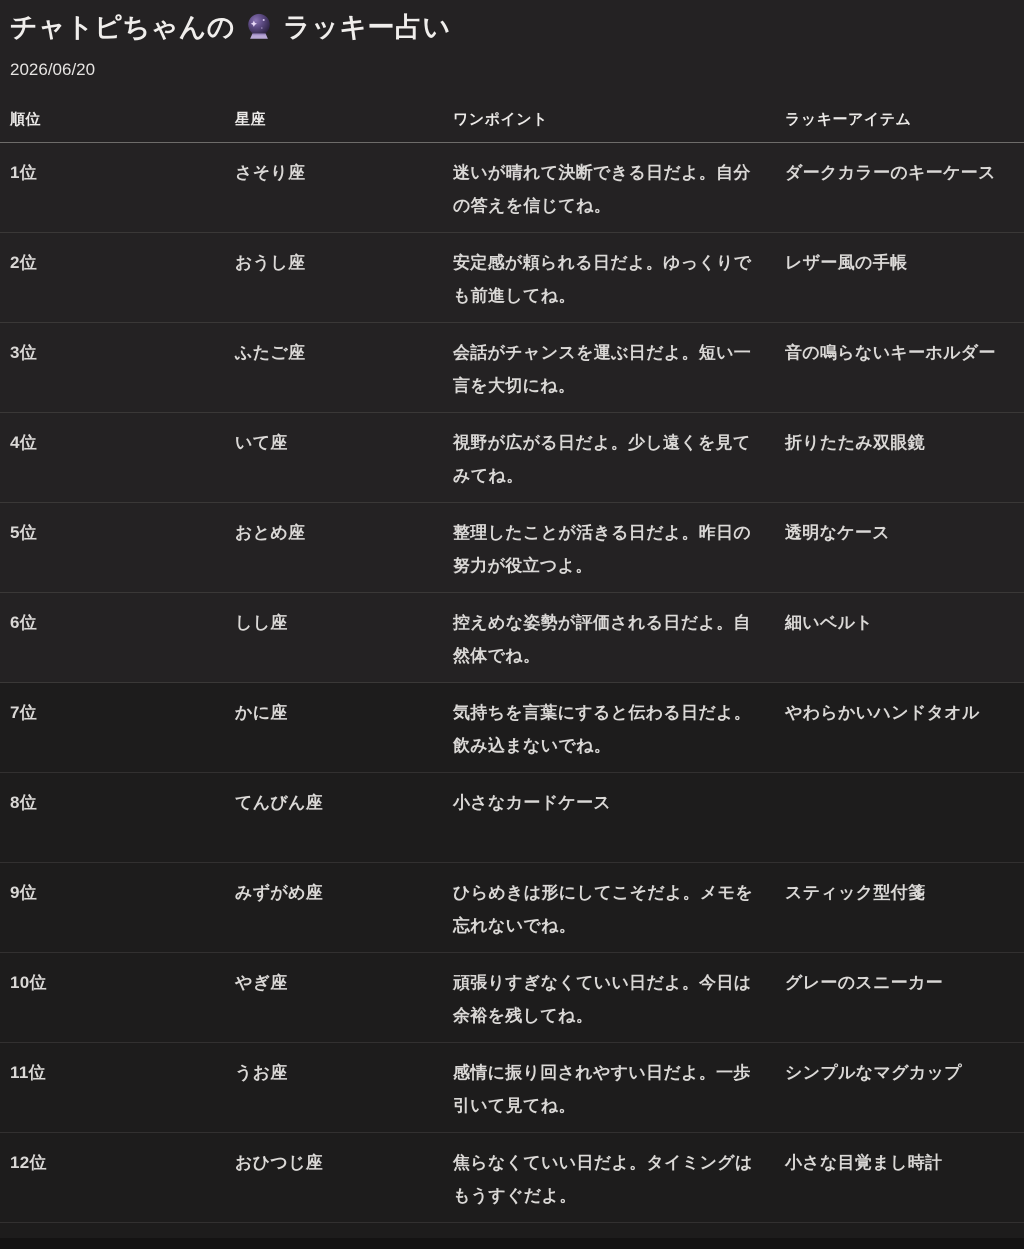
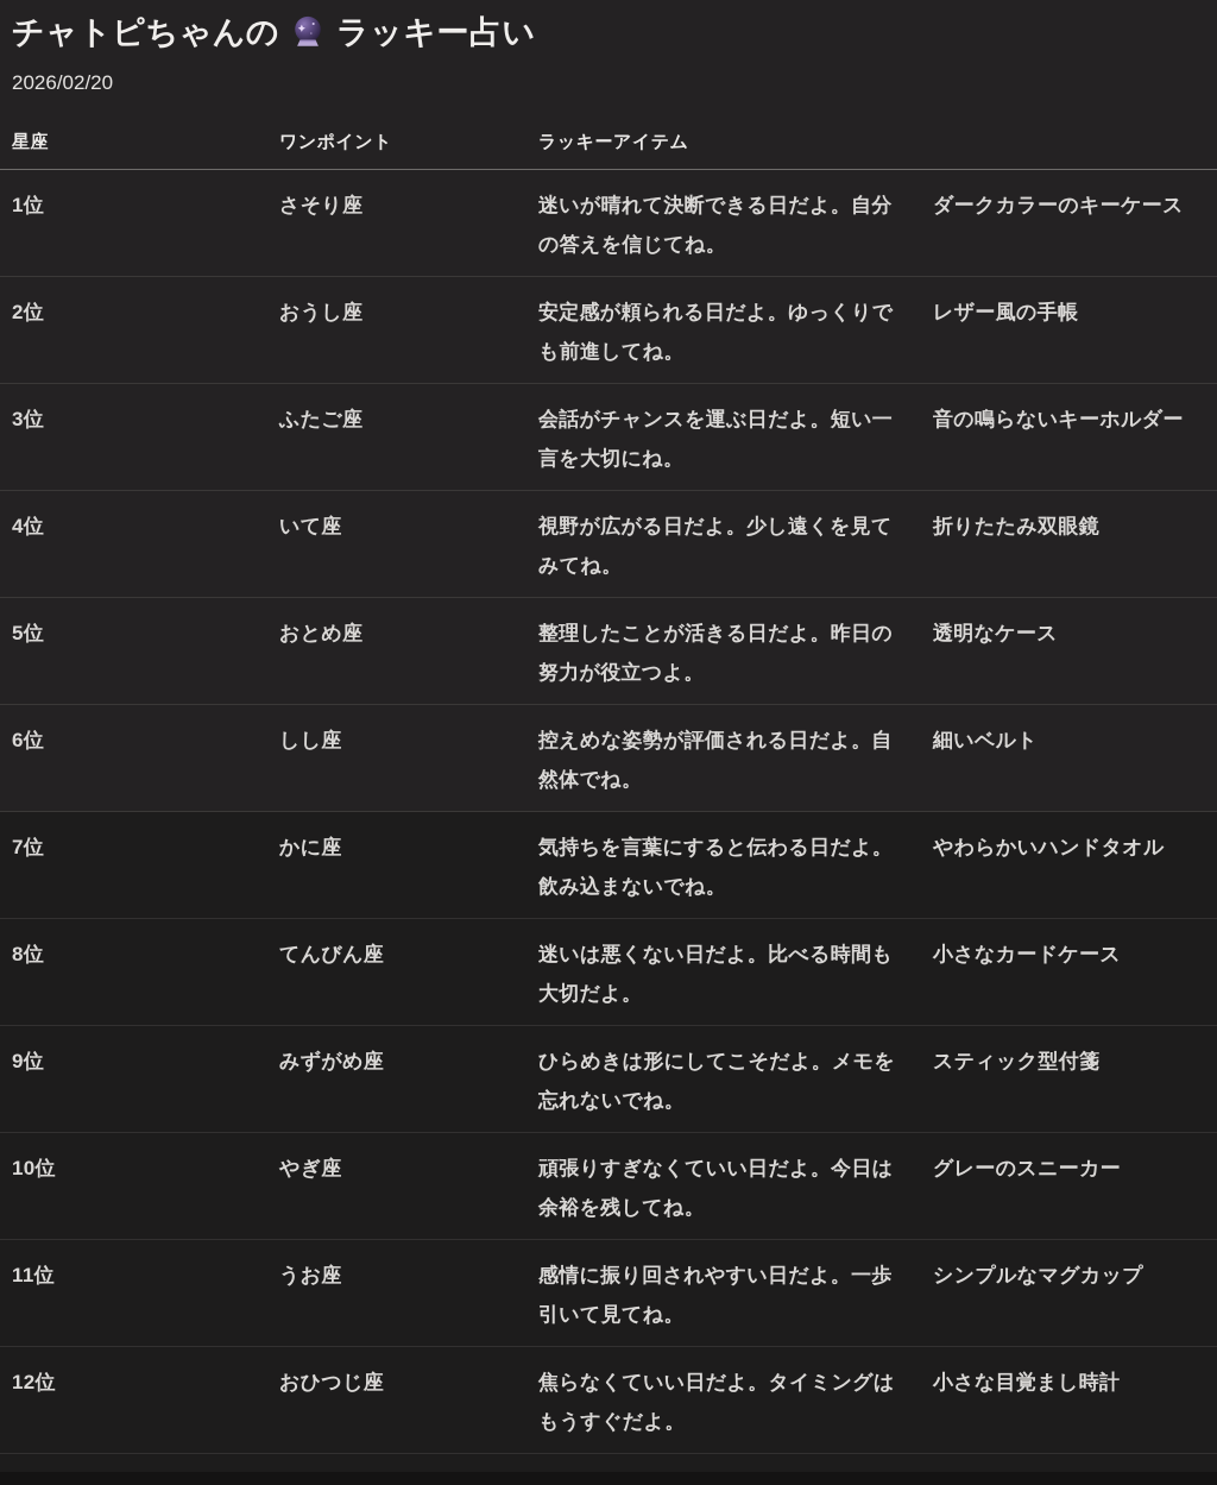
  チャトピちゃんの
  ラッキー占い
- 2026/06/20
+ 2026/02/20
- 順位
  星座
  ワンポイント
  ラッキーアイテム
  1位
  さそり座
  迷いが晴れて決断できる日だよ。自分の答えを信じてね。
  ダークカラーのキーケース
  2位
  おうし座
  安定感が頼られる日だよ。ゆっくりでも前進してね。
  レザー風の手帳
  3位
  ふたご座
  会話がチャンスを運ぶ日だよ。短い一言を大切にね。
  音の鳴らないキーホルダー
  4位
  いて座
  視野が広がる日だよ。少し遠くを見てみてね。
  折りたたみ双眼鏡
  5位
  おとめ座
  整理したことが活きる日だよ。昨日の努力が役立つよ。
  透明なケース
  6位
  しし座
  控えめな姿勢が評価される日だよ。自然体でね。
  細いベルト
  7位
  かに座
  気持ちを言葉にすると伝わる日だよ。飲み込まないでね。
  やわらかいハンドタオル
  8位
  てんびん座
+ 迷いは悪くない日だよ。比べる時間も大切だよ。
  小さなカードケース
  9位
  みずがめ座
  ひらめきは形にしてこそだよ。メモを忘れないでね。
  スティック型付箋
  10位
  やぎ座
  頑張りすぎなくていい日だよ。今日は余裕を残してね。
  グレーのスニーカー
  11位
  うお座
  感情に振り回されやすい日だよ。一歩引いて見てね。
  シンプルなマグカップ
  12位
  おひつじ座
  焦らなくていい日だよ。タイミングはもうすぐだよ。
  小さな目覚まし時計
